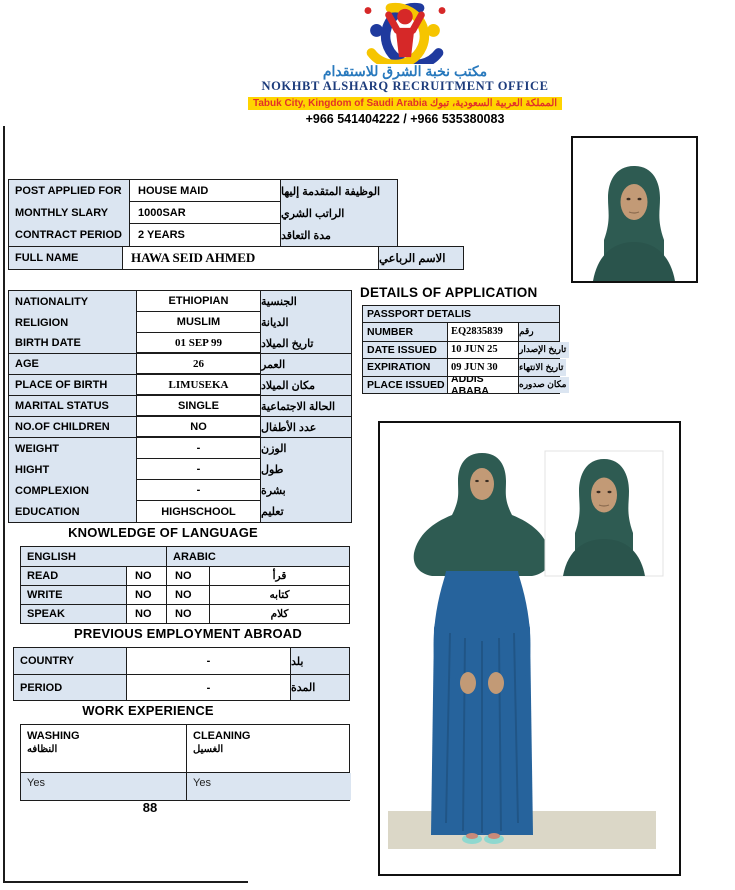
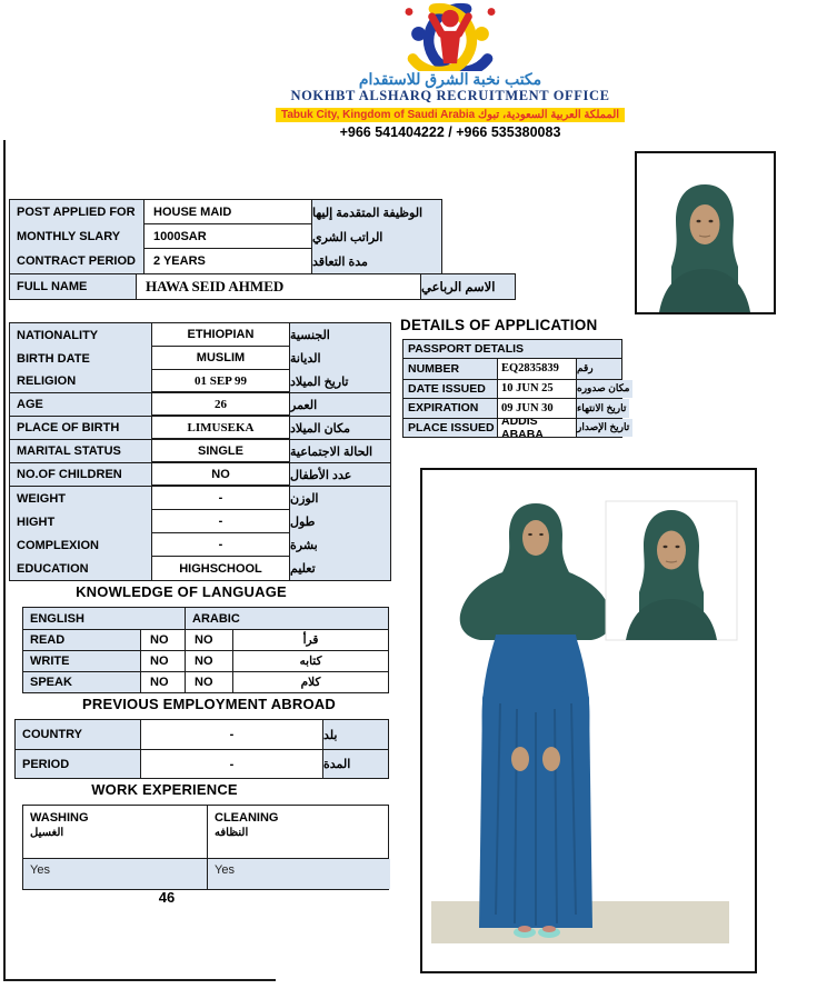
  مكتب نخبة الشرق للاستقدام
  NOKHBT ALSHARQ RECRUITMENT OFFICE
  Tabuk City, Kingdom of Saudi Arabia المملكة العربية السعودية، تبوك
  +966 541404222 / +966 535380083
  POST APPLIED FOR
  HOUSE MAID
  الوظيفة المتقدمة إليها
  MONTHLY SLARY
  1000SAR
  الراتب الشري
  CONTRACT PERIOD
  2 YEARS
  مدة التعاقد
  FULL NAME
  HAWA SEID AHMED
  الاسم الرباعي
  NATIONALITY
  ETHIOPIAN
  الجنسية
- RELIGION
+ BIRTH DATE
  MUSLIM
  الديانة
- BIRTH DATE
+ RELIGION
  01 SEP 99
  تاريخ الميلاد
  AGE
  26
  العمر
  PLACE OF BIRTH
  LIMUSEKA
  مكان الميلاد
  MARITAL STATUS
  SINGLE
  الحالة الاجتماعية
  NO.OF CHILDREN
  NO
  عدد الأطفال
  WEIGHT
  -
  الوزن
  HIGHT
  -
  طول
  COMPLEXION
  -
  بشرة
  EDUCATION
  HIGHSCHOOL
  تعليم
  DETAILS OF APPLICATION
  PASSPORT DETALIS
  NUMBER
  EQ2835839
  رقم
  DATE ISSUED
  10 JUN 25
- تاريخ الإصدار
+ مكان صدوره
  EXPIRATION
  09 JUN 30
  تاريخ الانتهاء
  PLACE ISSUED
  ADDIS ABABA
- مكان صدوره
+ تاريخ الإصدار
  KNOWLEDGE OF LANGUAGE
  ENGLISH
  ARABIC
  READ
  NO
  NO
  قرأ
  WRITE
  NO
  NO
  كتابه
  SPEAK
  NO
  NO
  كلام
  PREVIOUS EMPLOYMENT ABROAD
  COUNTRY
  -
  بلد
  PERIOD
  -
  المدة
  WORK EXPERIENCE
  WASHING
- النظافه
+ الغسيل
  CLEANING
- الغسيل
+ النظافه
  Yes
  Yes
- 88
+ 46
